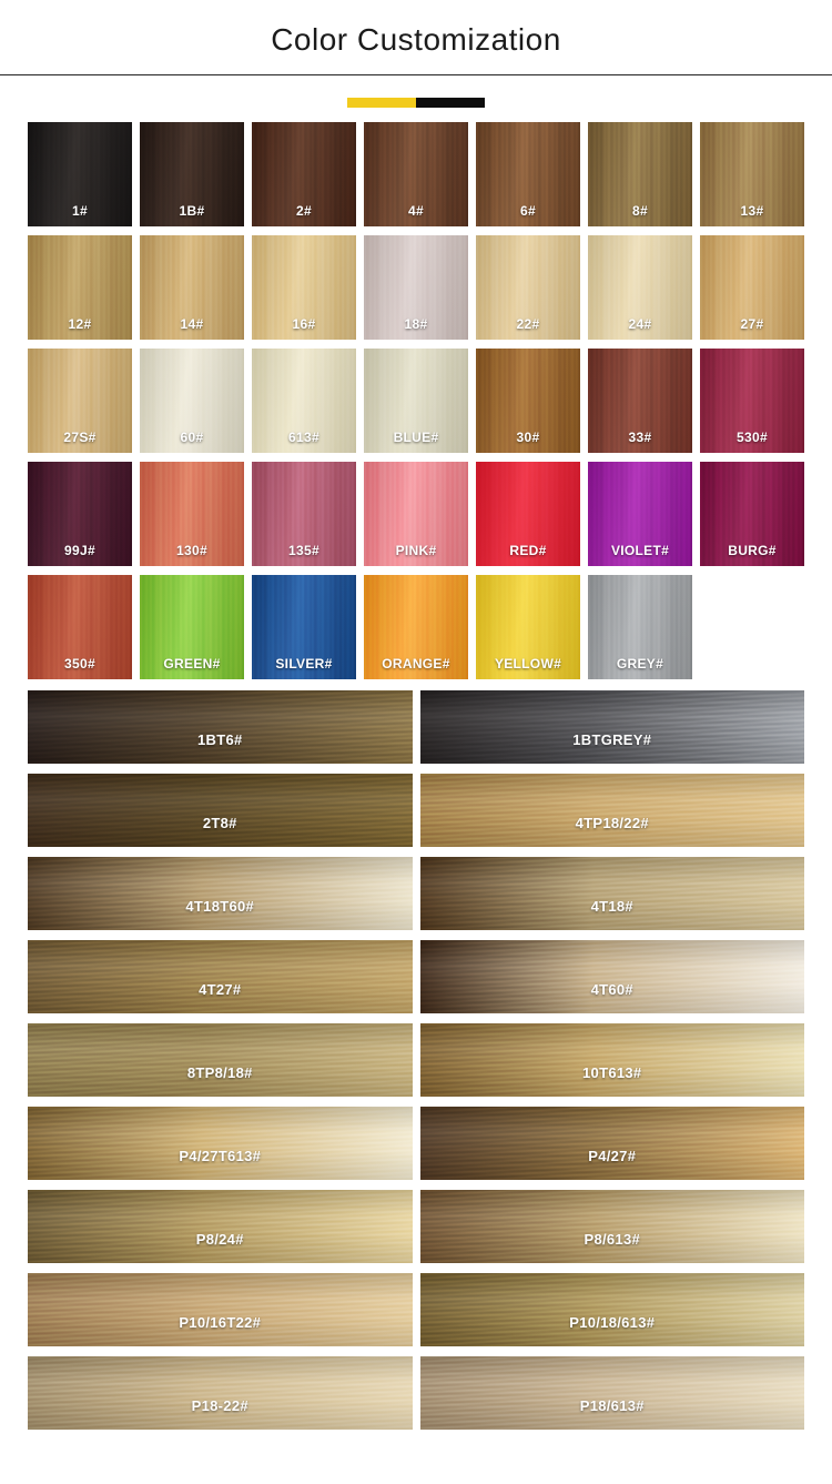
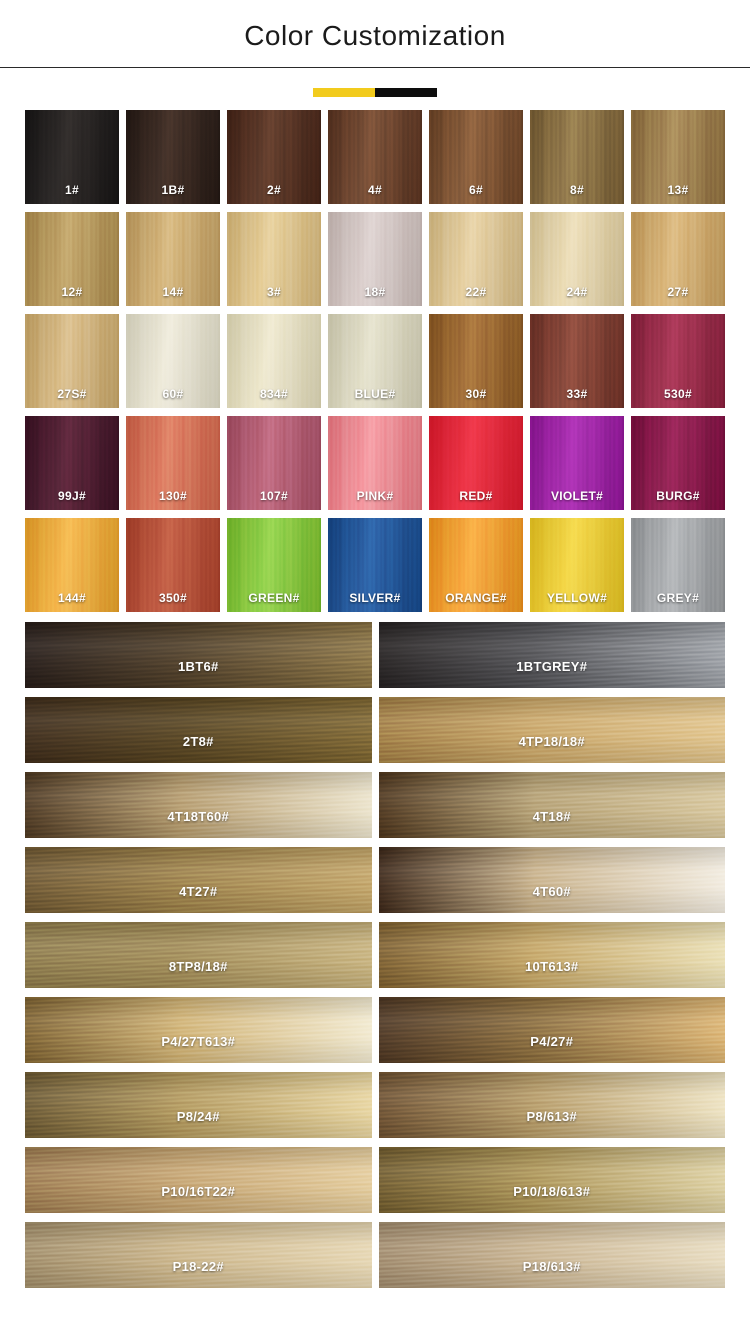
  Color Customization
  1#
  1B#
  2#
  4#
  6#
  8#
  13#
  12#
  14#
- 16#
+ 3#
  18#
  22#
  24#
  27#
  27S#
  60#
- 613#
+ 834#
  BLUE#
  30#
  33#
  530#
  99J#
  130#
- 135#
+ 107#
  PINK#
  RED#
  VIOLET#
  BURG#
+ 144#
  350#
  GREEN#
  SILVER#
  ORANGE#
  YELLOW#
  GREY#
  1BT6#
  1BTGREY#
  2T8#
- 4TP18/22#
+ 4TP18/18#
  4T18T60#
  4T18#
  4T27#
  4T60#
  8TP8/18#
  10T613#
  P4/27T613#
  P4/27#
  P8/24#
  P8/613#
  P10/16T22#
  P10/18/613#
  P18-22#
  P18/613#
